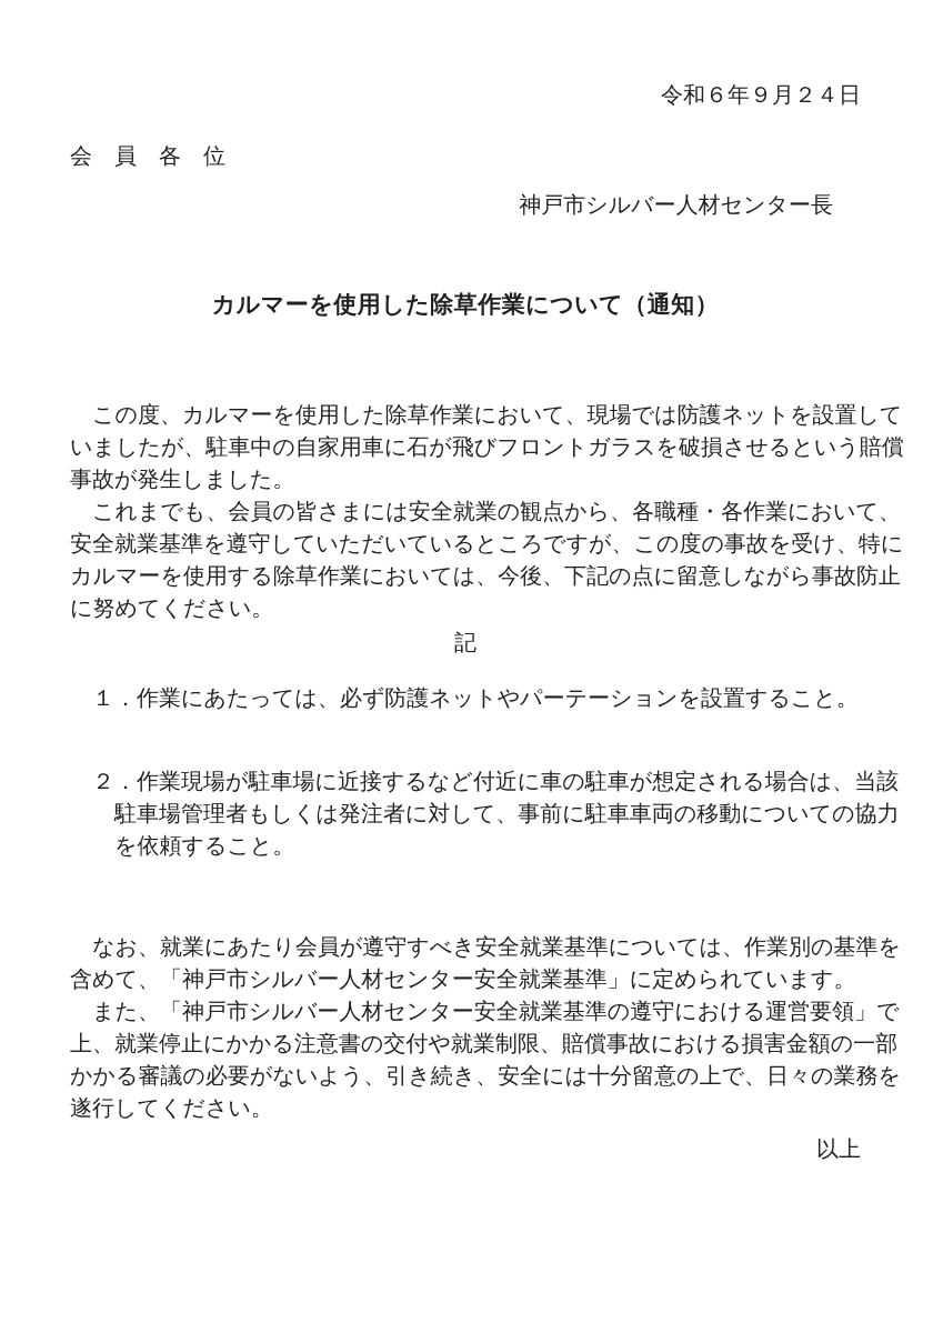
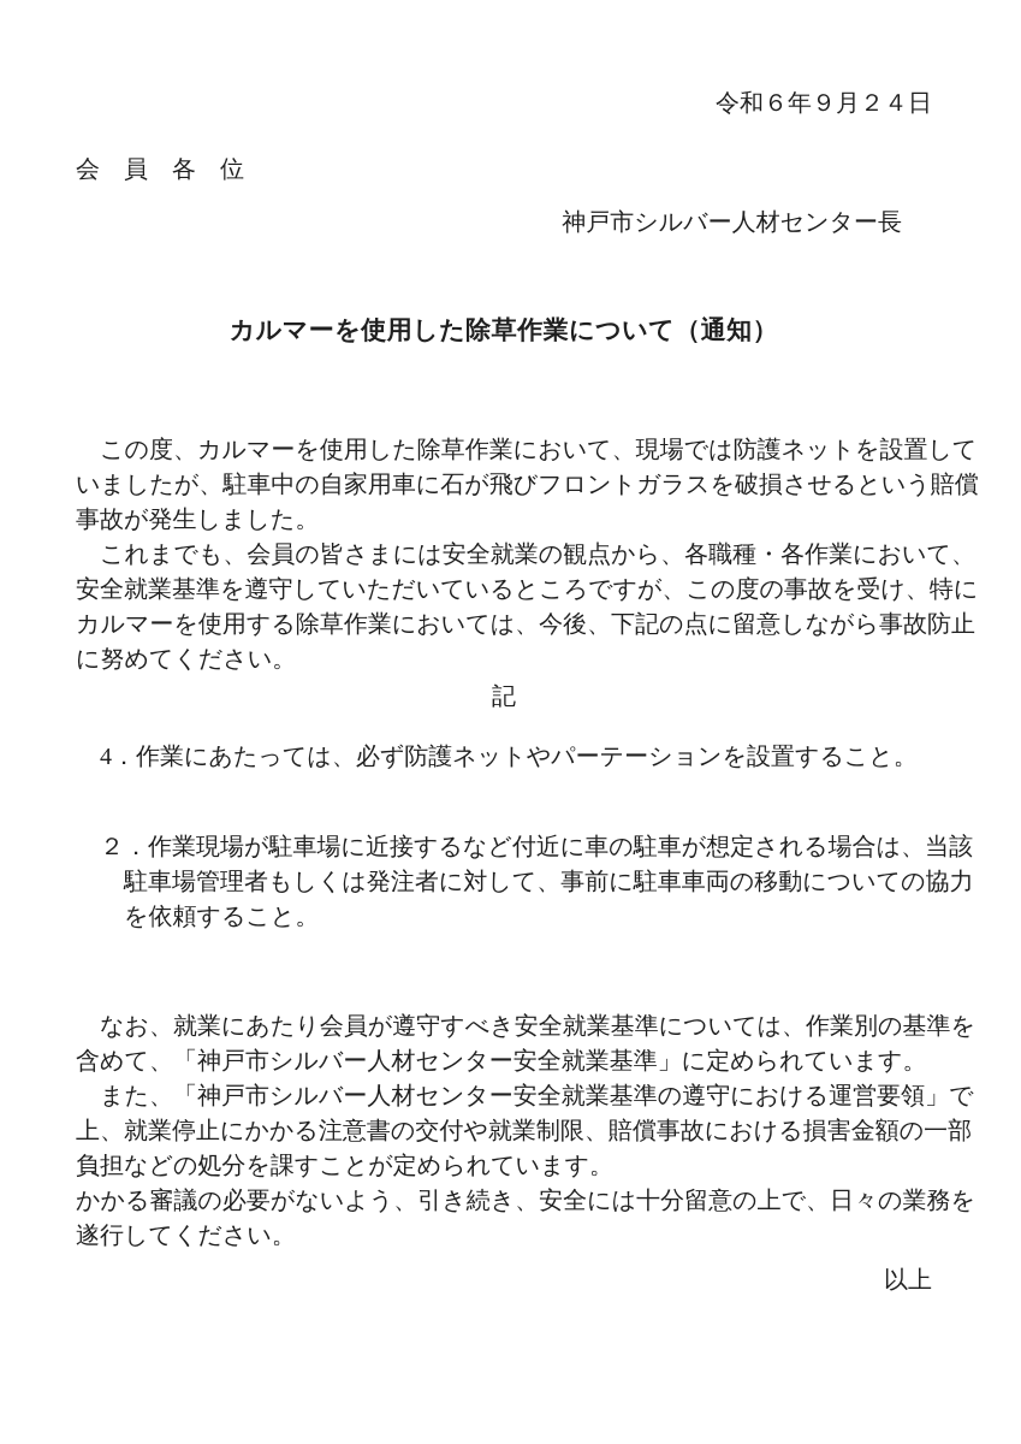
  令和６年９月２４日
  会 員 各 位
  神戸市シルバー人材センター長
  カルマーを使用した除草作業について（通知）
  この度、カルマーを使用した除草作業において、現場では防護ネットを設置して
  いましたが、駐車中の自家用車に石が飛びフロントガラスを破損させるという賠償
  事故が発生しました。
  これまでも、会員の皆さまには安全就業の観点から、各職種・各作業において、
  安全就業基準を遵守していただいているところですが、この度の事故を受け、特に
  カルマーを使用する除草作業においては、今後、下記の点に留意しながら事故防止
  に努めてください。
  記
- １．作業にあたっては、必ず防護ネットやパーテーションを設置すること。
+ 4．作業にあたっては、必ず防護ネットやパーテーションを設置すること。
  ２．作業現場が駐車場に近接するなど付近に車の駐車が想定される場合は、当該
  駐車場管理者もしくは発注者に対して、事前に駐車車両の移動についての協力
  を依頼すること。
  なお、就業にあたり会員が遵守すべき安全就業基準については、作業別の基準を
  含めて、「神戸市シルバー人材センター安全就業基準」に定められています。
  また、「神戸市シルバー人材センター安全就業基準の遵守における運営要領」で
  上、就業停止にかかる注意書の交付や就業制限、賠償事故における損害金額の一部
+ 負担などの処分を課すことが定められています。
  かかる審議の必要がないよう、引き続き、安全には十分留意の上で、日々の業務を
  遂行してください。
  以上
